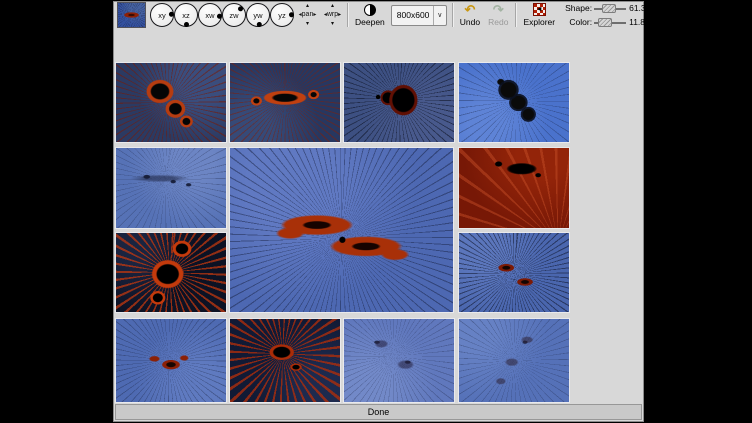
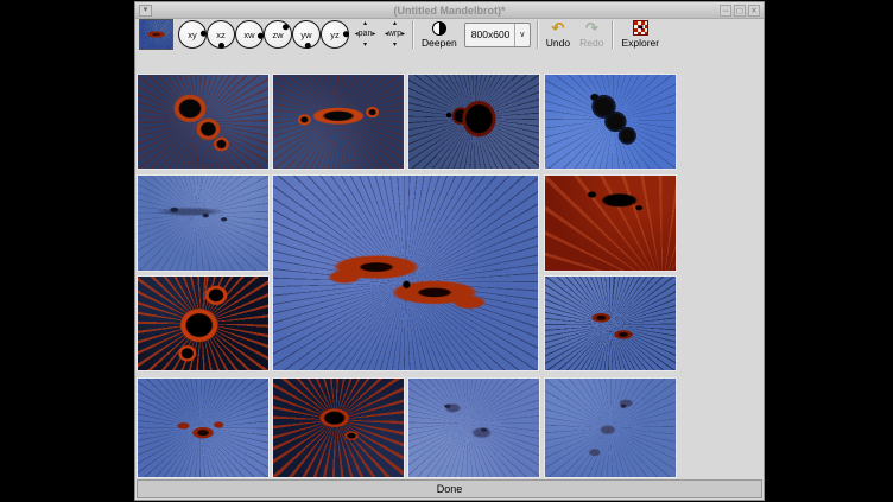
+ (Untitled Mandelbrot)*
  xy
  xz
  xw
  zw
  yw
  yz
  Deepen
  800x600
  ↶
  Undo
  ↷
  Redo
  Explorer
- Shape:
- 61.3
- Color:
- 11.8
  Done
